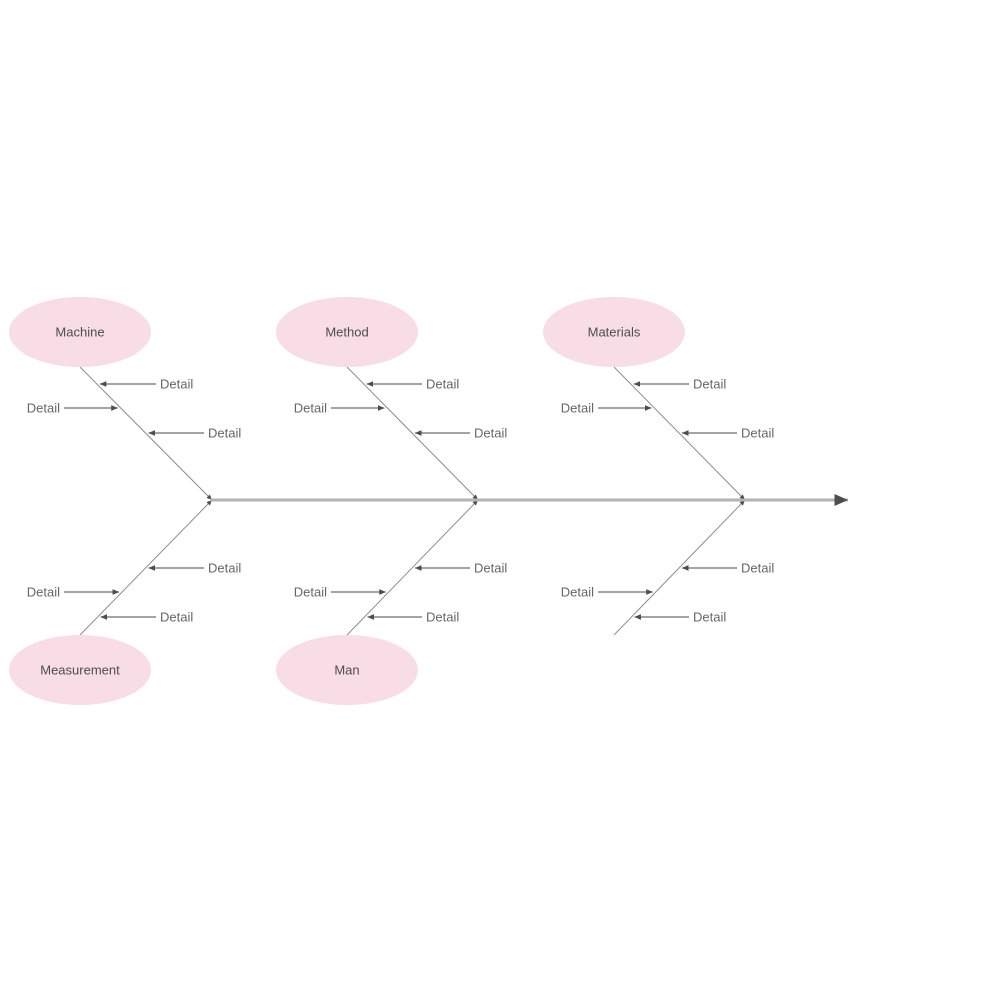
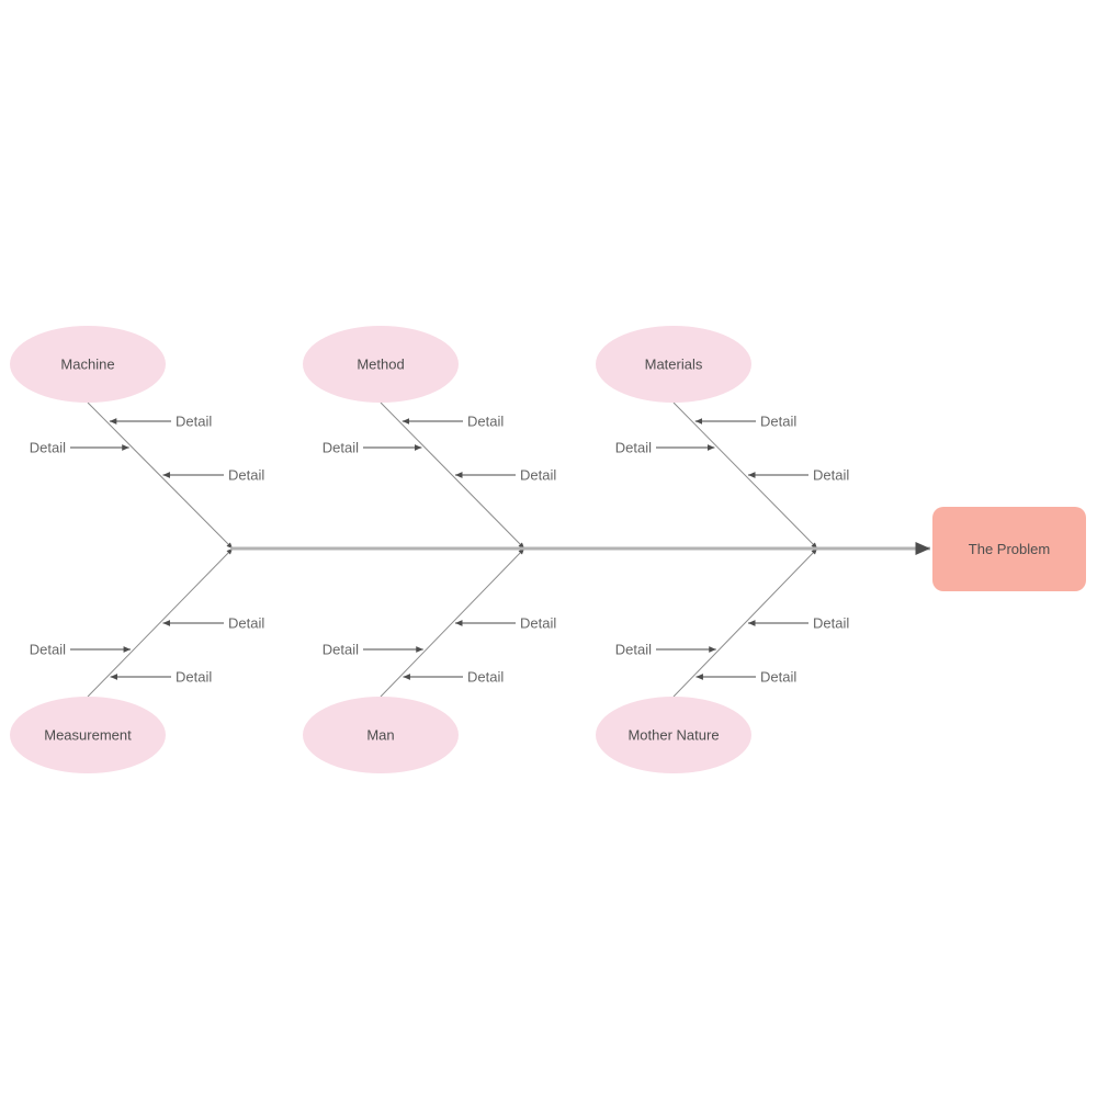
  Detail
  Detail
  Detail
  Detail
  Detail
  Detail
  Detail
  Detail
  Detail
  Detail
  Detail
  Detail
  Detail
  Detail
  Detail
  Detail
  Detail
  Detail
  Machine
  Method
  Materials
  Measurement
  Man
+ Mother Nature
+ The Problem
